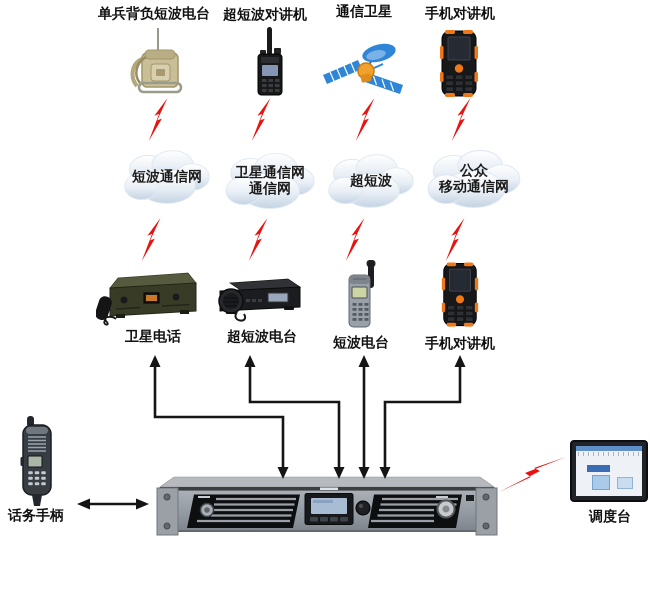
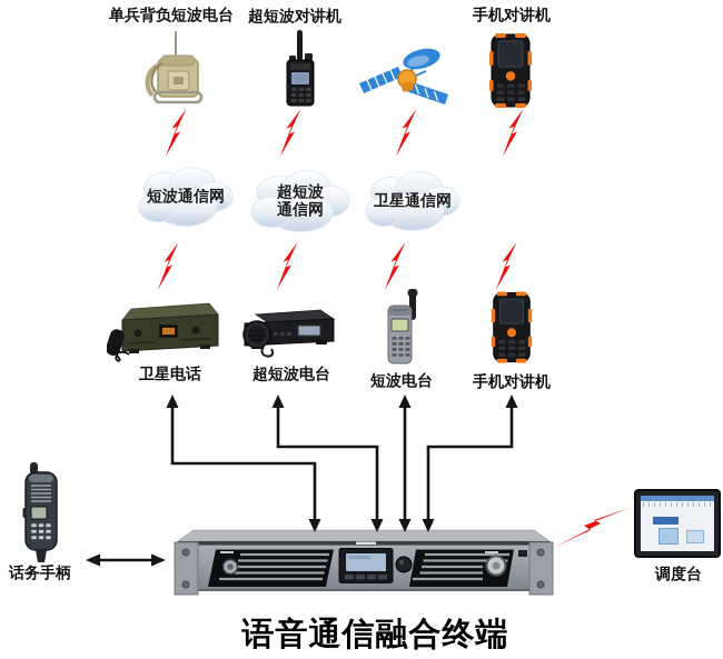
  单兵背负短波电台
  超短波对讲机
- 通信卫星
  手机对讲机
  短波通信网
- 卫星通信网
+ 超短波
  通信网
- 超短波
+ 卫星通信网
- 公众
- 移动通信网
  卫星电话
  超短波电台
  短波电台
  手机对讲机
  话务手柄
  调度台
+ 语音通信融合终端
